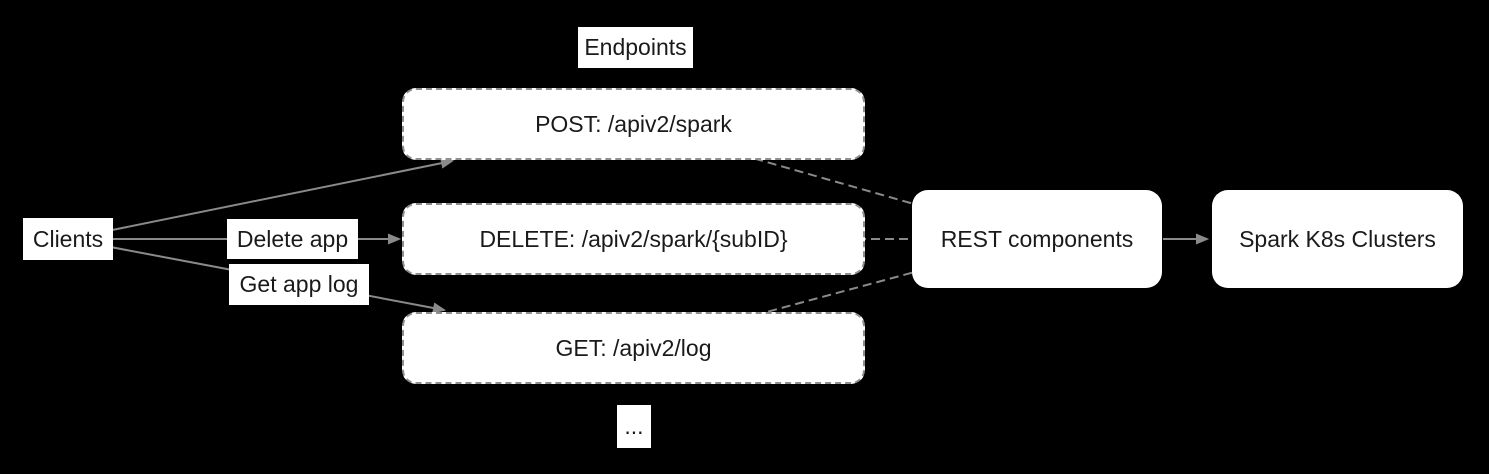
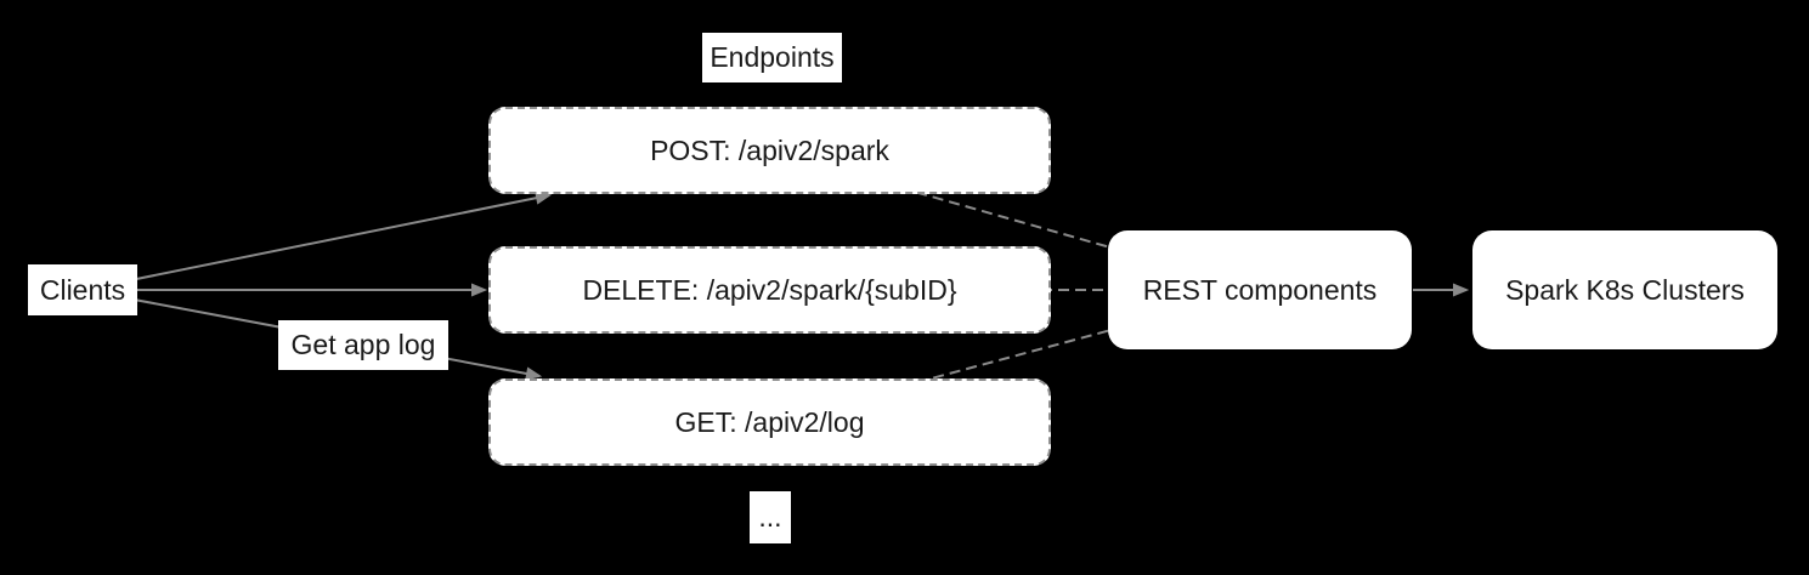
  Endpoints
  Clients
  POST: /apiv2/spark
  DELETE: /apiv2/spark/{subID}
  GET: /apiv2/log
  ...
  REST components
  Spark K8s Clusters
- Delete app
  Get app log
